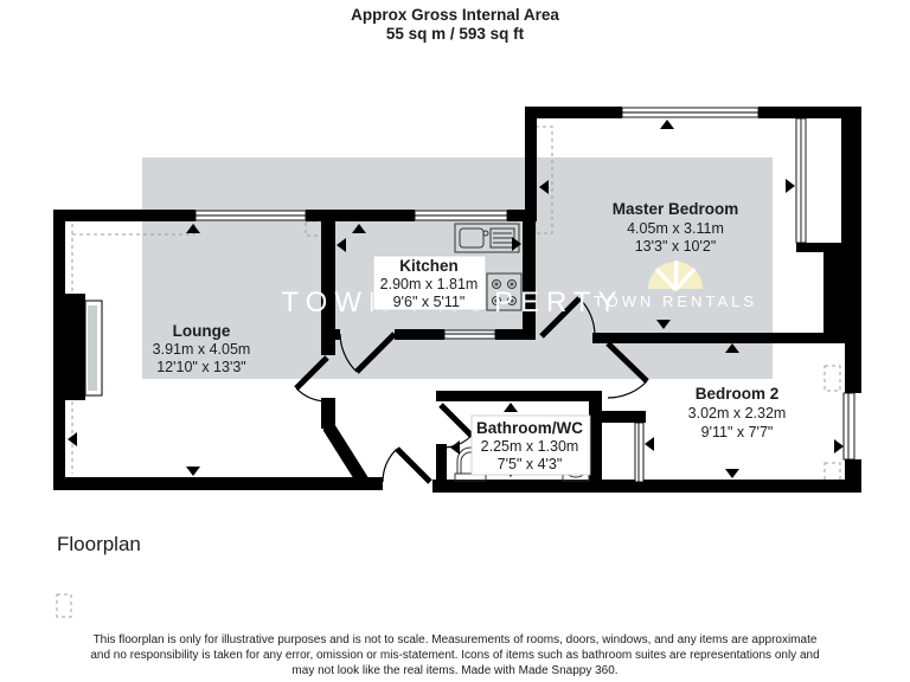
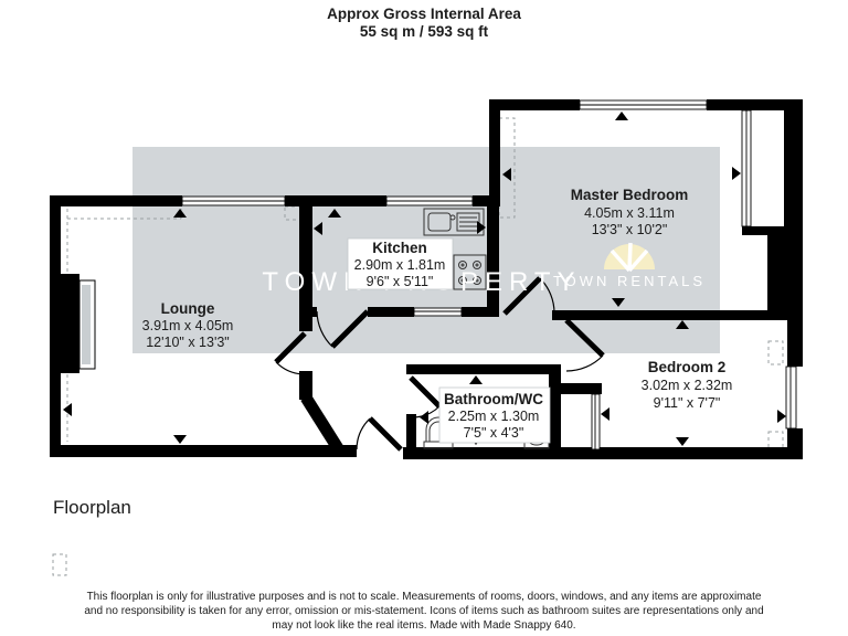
  Approx Gross Internal Area
  55 sq m / 593 sq ft
  TOWN RENTALS
  Lounge
  3.91m x 4.05m
  12'10" x 13'3"
  Kitchen
  2.90m x 1.81m
  9'6" x 5'11"
  Master Bedroom
  4.05m x 3.11m
  13'3" x 10'2"
  Bedroom 2
  3.02m x 2.32m
  9'11" x 7'7"
  Bathroom/WC
  2.25m x 1.30m
  7'5" x 4'3"
  Floorplan
  This floorplan is only for illustrative purposes and is not to scale. Measurements of rooms, doors, windows, and any items are approximate
  and no responsibility is taken for any error, omission or mis-statement. Icons of items such as bathroom suites are representations only and
- may not look like the real items. Made with Made Snappy 360.
+ may not look like the real items. Made with Made Snappy 640.
